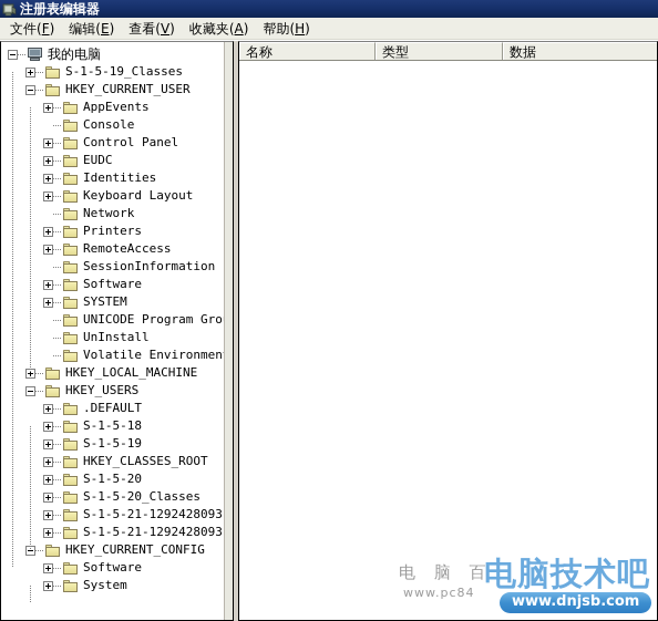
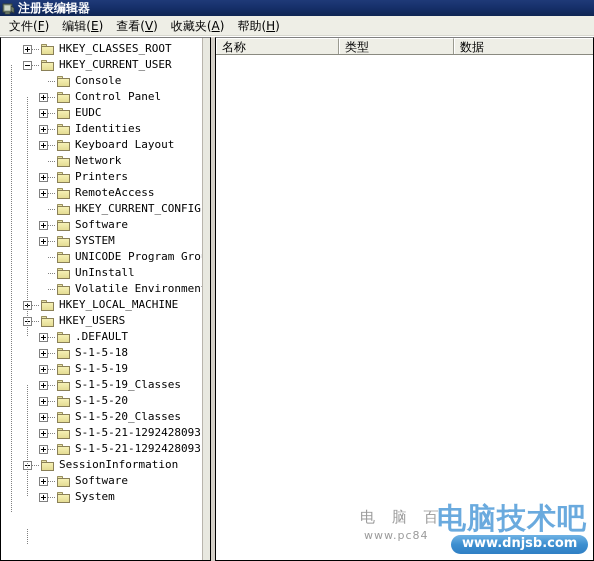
  注册表编辑器
  文件(F)
  编辑(E)
  查看(V)
  收藏夹(A)
  帮助(H)
- 我的电脑
- S-1-5-19_Classes
+ HKEY_CLASSES_ROOT
  HKEY_CURRENT_USER
- AppEvents
  Console
  Control Panel
  EUDC
  Identities
  Keyboard Layout
  Network
  Printers
  RemoteAccess
- SessionInformation
+ HKEY_CURRENT_CONFIG
  Software
  SYSTEM
  UNICODE Program Gro
  UnInstall
  Volatile Environmen
  HKEY_LOCAL_MACHINE
  HKEY_USERS
  .DEFAULT
  S-1-5-18
  S-1-5-19
- HKEY_CLASSES_ROOT
+ S-1-5-19_Classes
  S-1-5-20
  S-1-5-20_Classes
  S-1-5-21-1292428093
  S-1-5-21-1292428093
- HKEY_CURRENT_CONFIG
+ SessionInformation
  Software
  System
  名称
  类型
  数据
  电 脑 百
  www.pc84
  电脑技术吧
  www.dnjsb.com
